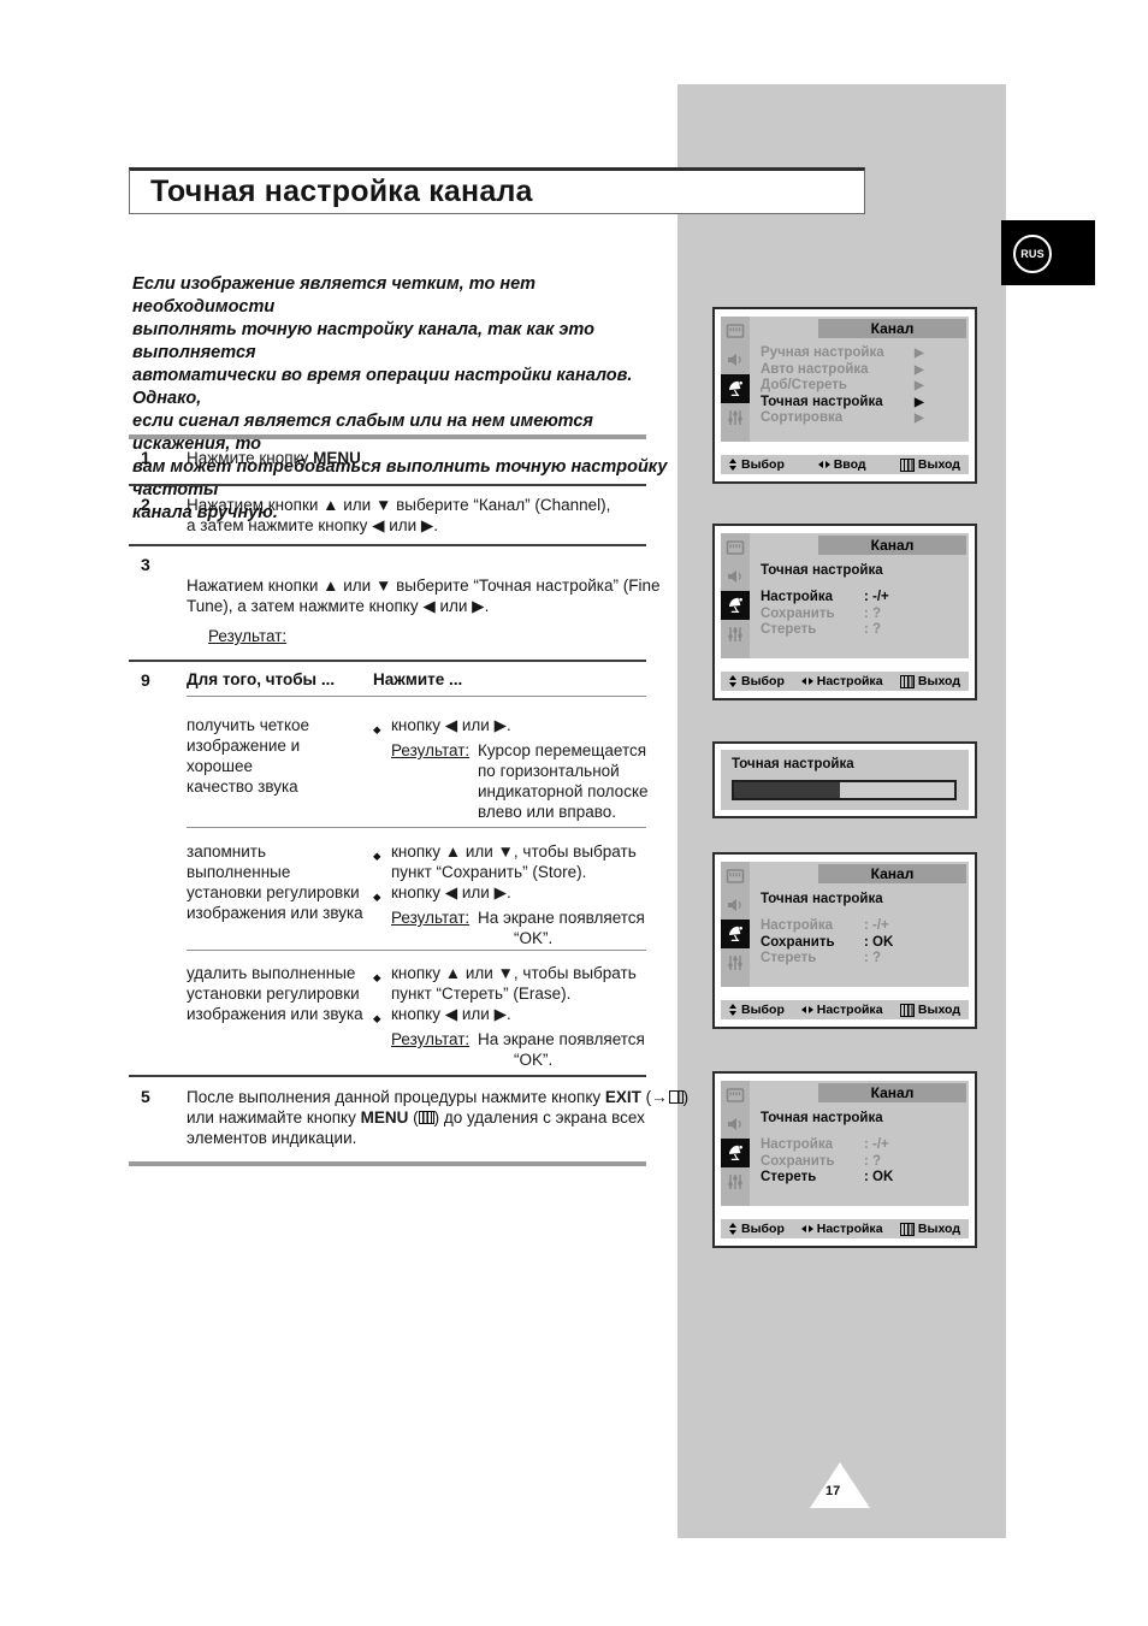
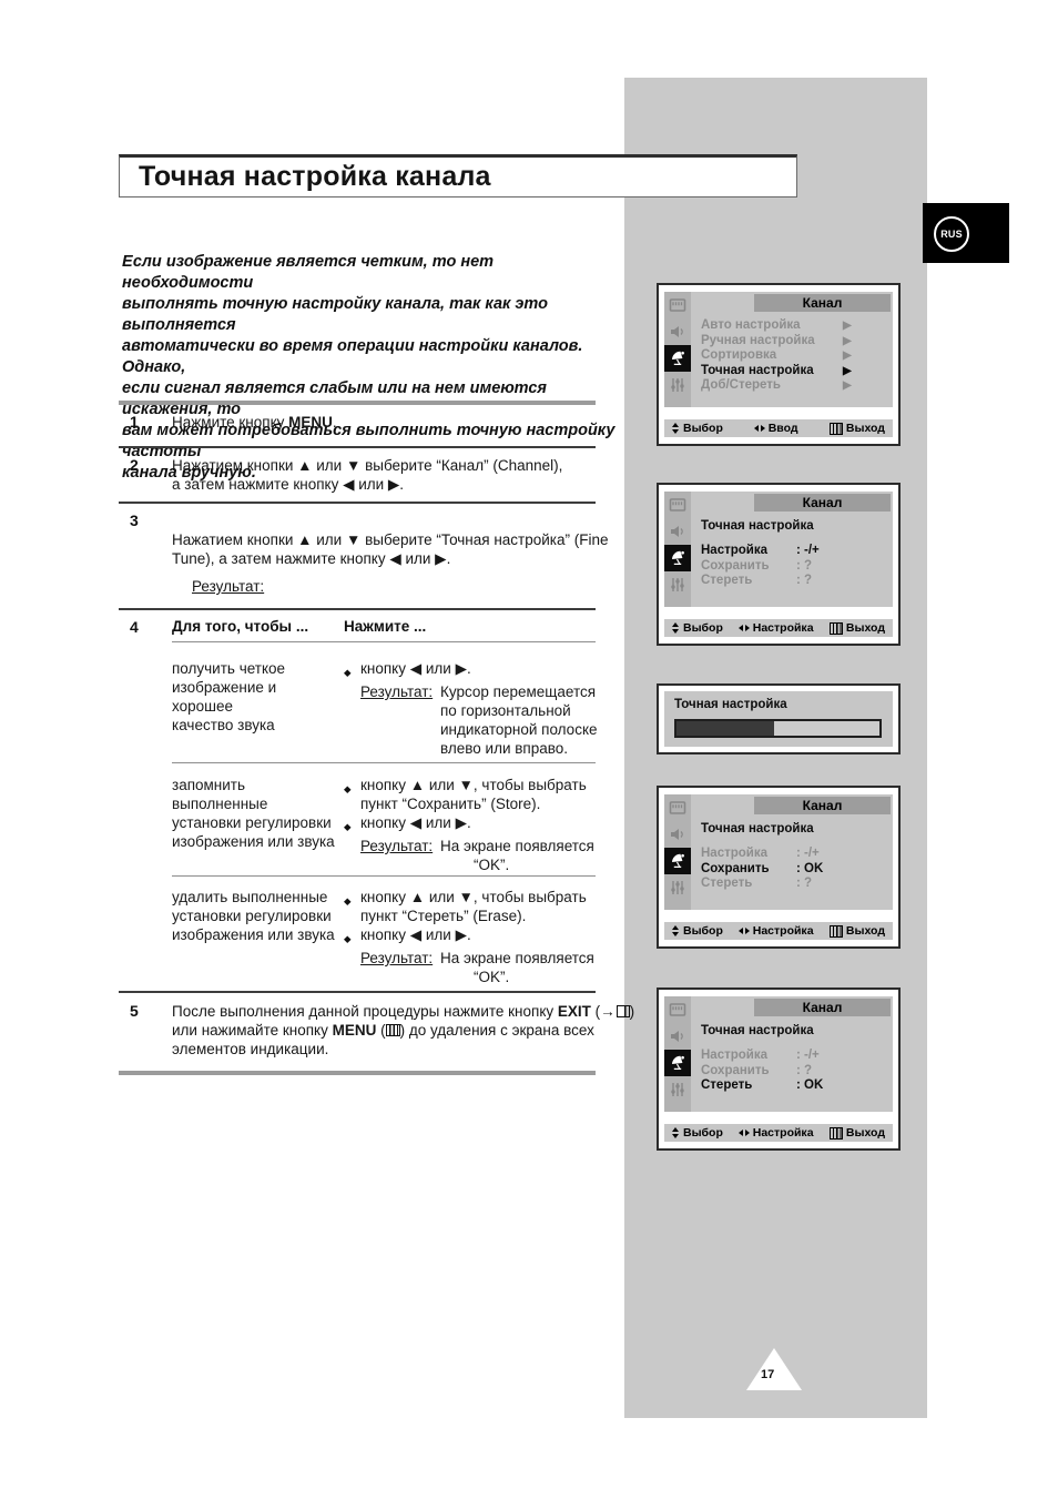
  RUS
  Точная настройка канала
  Если изображение является четким, то нет необходимости
  выполнять точную настройку канала, так как это выполняется
  автоматически во время операции настройки каналов. Однако,
  если сигнал является слабым или на нем имеются искажения, то
  вам может потребоваться выполнить точную настройку частоты
  канала вручную.
  1
  Нажмите кнопку MENU.
  2
  Нажатием кнопки ▲ или ▼ выберите “Канал” (Channel),
  а затем нажмите кнопку ◀ или ▶.
  3
  Нажатием кнопки ▲ или ▼ выберите “Точная настройка” (Fine
  Tune), а затем нажмите кнопку ◀ или ▶.
  Результат:
- 9
+ 4
  Для того, чтобы ...
  Нажмите ...
  получить четкое
  изображение и хорошее
  качество звука
  ◆
  кнопку ◀ или ▶.
  Результат:
  Курсор перемещается
  по горизонтальной
  индикаторной полоске
  влево или вправо.
  запомнить выполненные
  установки регулировки
  изображения или звука
  ◆
  кнопку ▲ или ▼, чтобы выбрать
  пункт “Сохранить” (Store).
  ◆
  кнопку ◀ или ▶.
  Результат:
  На экране появляется
  “OK”.
  удалить выполненные
  установки регулировки
  изображения или звука
  ◆
  кнопку ▲ или ▼, чтобы выбрать
  пункт “Стереть” (Erase).
  ◆
  кнопку ◀ или ▶.
  Результат:
  На экране появляется
  “OK”.
  5
  После выполнения данной процедуры нажмите кнопку EXIT ( )
  или нажимайте кнопку MENU ( ) до удаления с экрана всех
  элементов индикации.
  Канал
- Ручная настройка
+ Авто настройка
  ▶
- Авто настройка
+ Ручная настройка
  ▶
- Доб/Стереть
+ Сортировка
  ▶
  Точная настройка
  ▶
- Сортировка
+ Доб/Стереть
  ▶
  Выбор
  Ввод
  Выход
  Канал
  Точная настройка
  Настройка
  : -/+
  Сохранить
  : ?
  Стереть
  : ?
  Выбор
  Настройка
  Выход
  Точная настройка
  Канал
  Точная настройка
  Настройка
  : -/+
  Сохранить
  : OK
  Стереть
  : ?
  Выбор
  Настройка
  Выход
  Канал
  Точная настройка
  Настройка
  : -/+
  Сохранить
  : ?
  Стереть
  : OK
  Выбор
  Настройка
  Выход
  17
